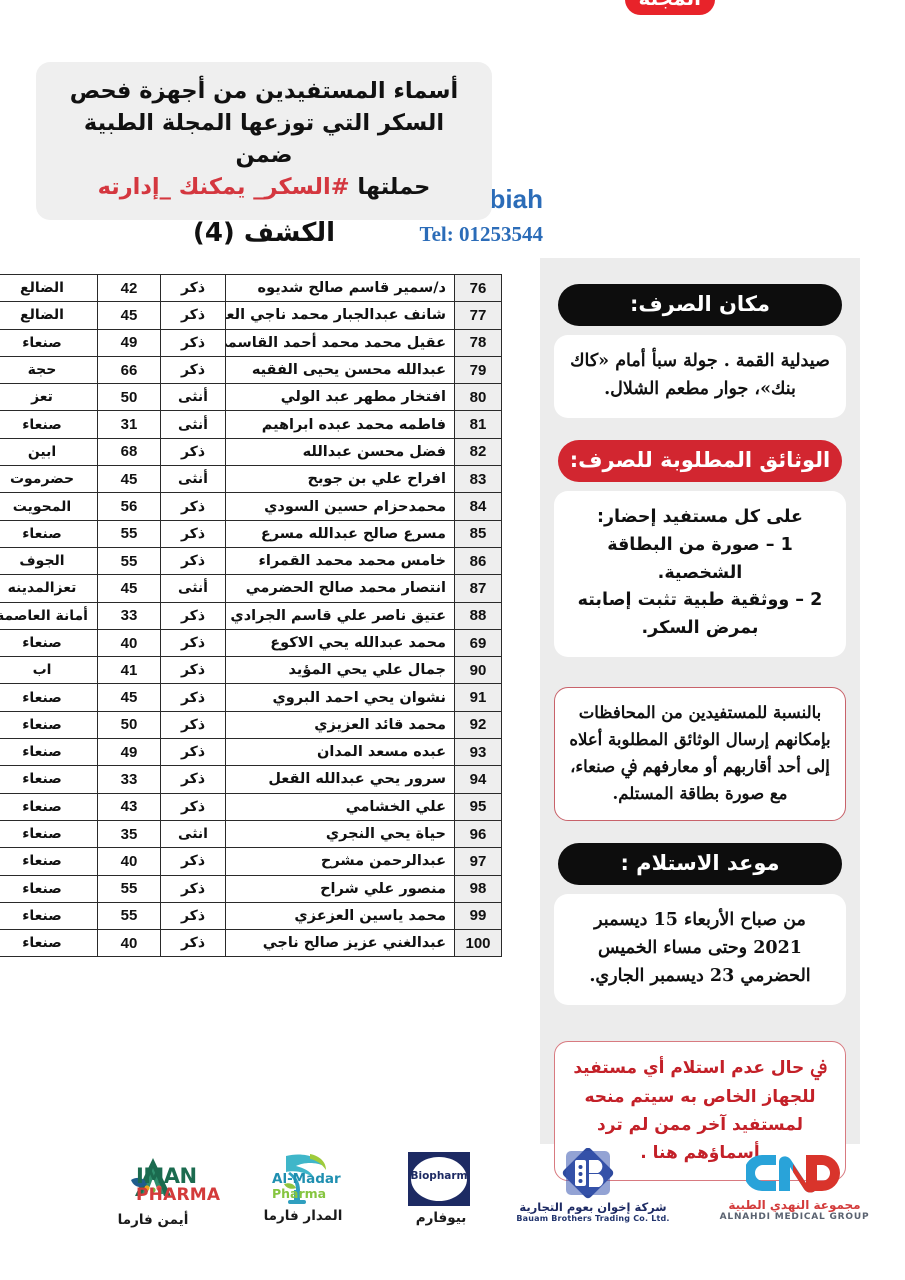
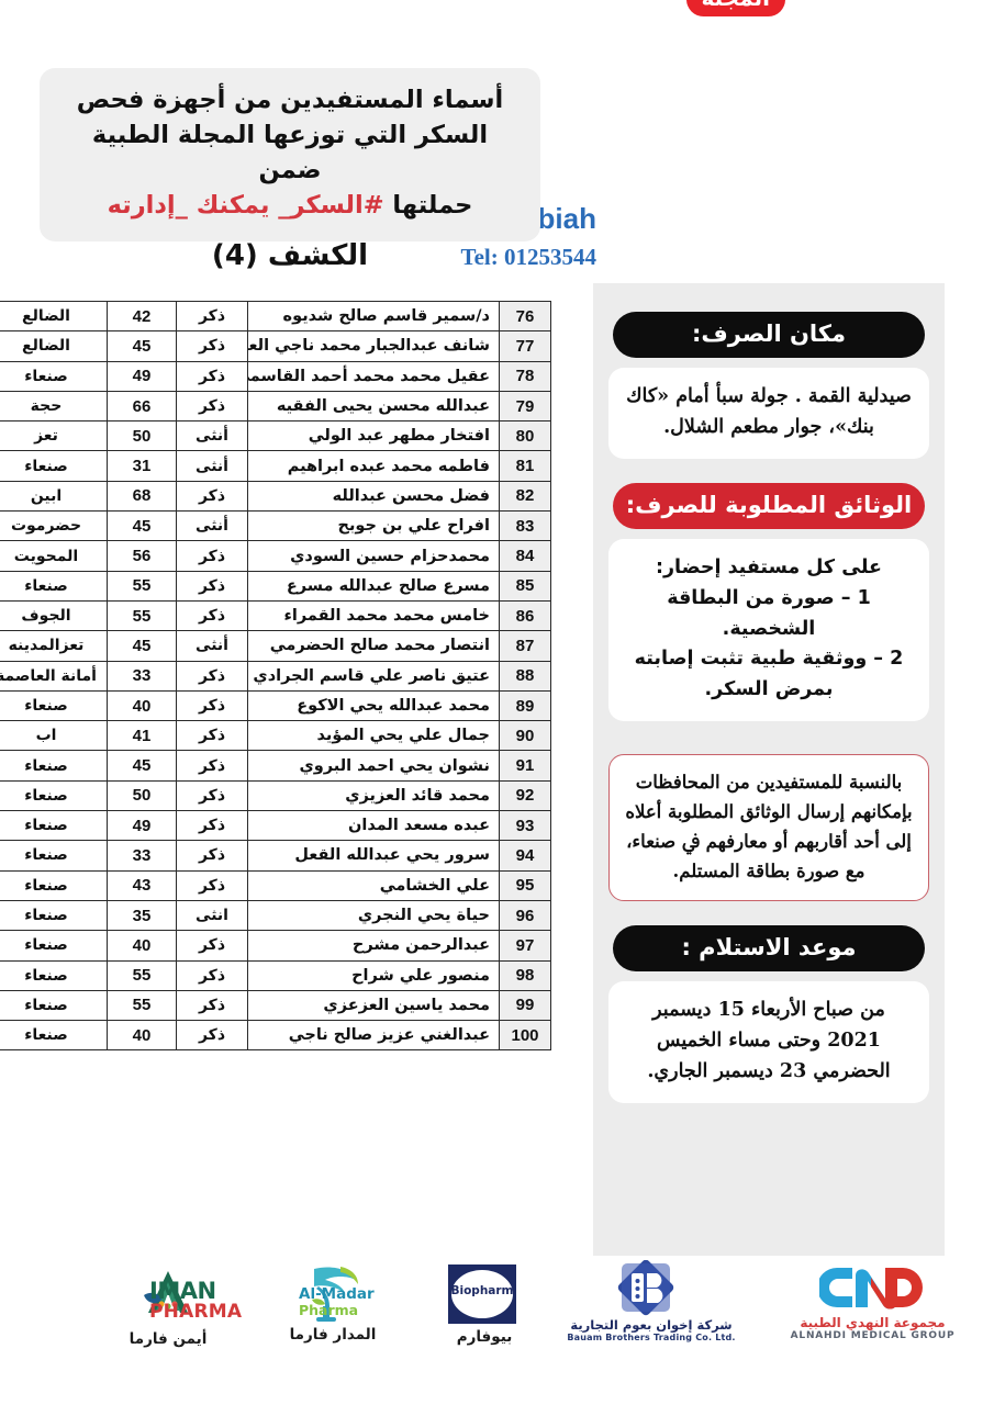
  Tel: 01253544
  أسماء المستفيدين من أجهزة فحص
  السكر التي توزعها المجلة الطبية ضمن
  حملتها #السكر_ يمكنك _إدارته
  الكشف (4)
  مكان الصرف:
  صيدلية القمة . جولة سبأ أمام «كاك بنك»، جوار مطعم الشلال.
  الوثائق المطلوبة للصرف:
  على كل مستفيد إحضار:
  1 – صورة من البطاقة الشخصية.
  2 – ووثقية طبية تثبت إصابته
  بمرض السكر.
  بالنسبة للمستفيدين من المحافظات بإمكانهم إرسال الوثائق المطلوبة أعلاه إلى أحد أقاربهم أو معارفهم ﰲ صنعاء، مع صورة بطاقة المستلم.
  موعد الاستلام :
  من صباح الأربعاء 15 ديسمبر 2021 وحتى مساء الخميس الحضرمي 23 ديسمبر الجاري.
- ﰲ حال عدم استلام أي مستفيد للجهاز الخاص به سيتم منحه لمستفيد آخر ممن لم ترد أسماؤهم هنا .
  76	د/سمير قاسم صالح شديوه	ذكر	42	الضالع
  77	شانف عبدالجبار محمد ناجي الع	ذكر	45	الضالع
  78	عقيل محمد محمد أحمد القاسم	ذكر	49	صنعاء
  79	عبدالله محسن يحيى الفقيه	ذكر	66	حجة
  80	افتخار مطهر عبد الولي	أنثى	50	تعز
  81	فاطمه محمد عبده ابراهيم	أنثى	31	صنعاء
  82	فضل محسن عبدالله	ذكر	68	ابين
  83	افراح علي بن جوبح	أنثى	45	حضرموت
  84	محمدحزام حسين السودي	ذكر	56	المحويت
  85	مسرع صالح عبدالله مسرع	ذكر	55	صنعاء
  86	خامس محمد محمد القمراء	ذكر	55	الجوف
  87	انتصار محمد صالح الحضرمي	أنثى	45	تعزالمدينه
  88	عتيق ناصر علي قاسم الجرادي	ذكر	33	أمانة العاصمة
- 69	محمد عبدالله يحي الاكوع	ذكر	40	صنعاء
+ 89	محمد عبدالله يحي الاكوع	ذكر	40	صنعاء
  90	جمال علي يحي المؤيد	ذكر	41	اب
  91	نشوان يحي احمد البروي	ذكر	45	صنعاء
  92	محمد قائد العزيزي	ذكر	50	صنعاء
  93	عبده مسعد المدان	ذكر	49	صنعاء
  94	سرور يحي عبدالله القعل	ذكر	33	صنعاء
  95	علي الخشامي	ذكر	43	صنعاء
  96	حياة يحي النجري	انثى	35	صنعاء
  97	عبدالرحمن مشرح	ذكر	40	صنعاء
  98	منصور علي شراح	ذكر	55	صنعاء
  99	محمد ياسين العزعزي	ذكر	55	صنعاء
  100	عبدالغني عزيز صالح ناجي	ذكر	40	صنعاء
  IMAN
  PHARMA
  أيمن فارما
  Al-Madar
  Pharma
  المدار فارما
  Biopharm
  بيوفارم
  شركة إخوان بعوم التجارية
  Bauam Brothers Trading Co. Ltd.
  مجموعة النهدي الطبية
  ALNAHDI MEDICAL GROUP
